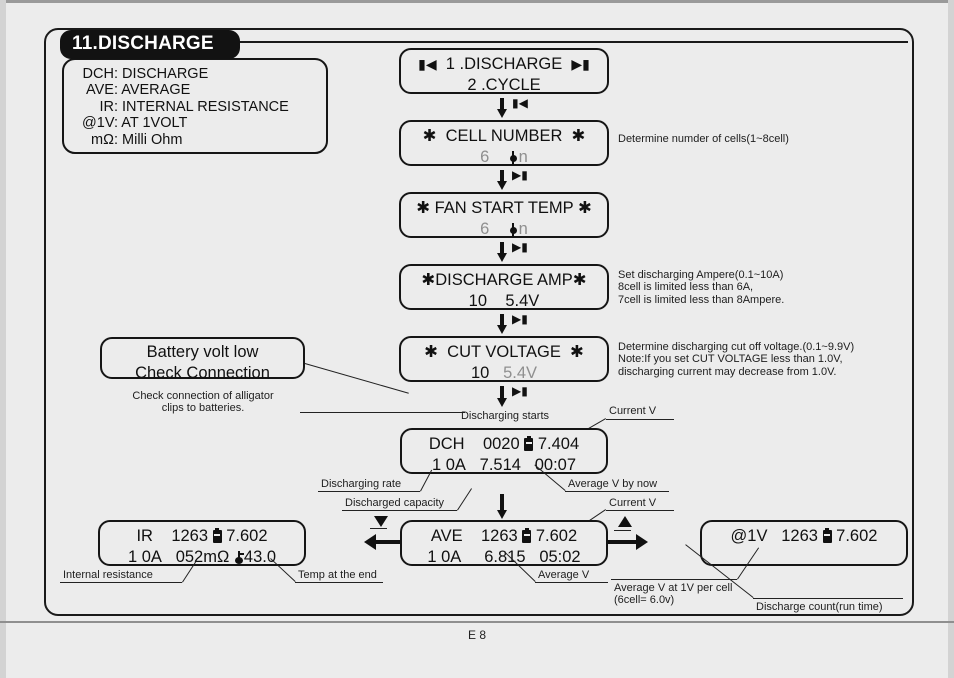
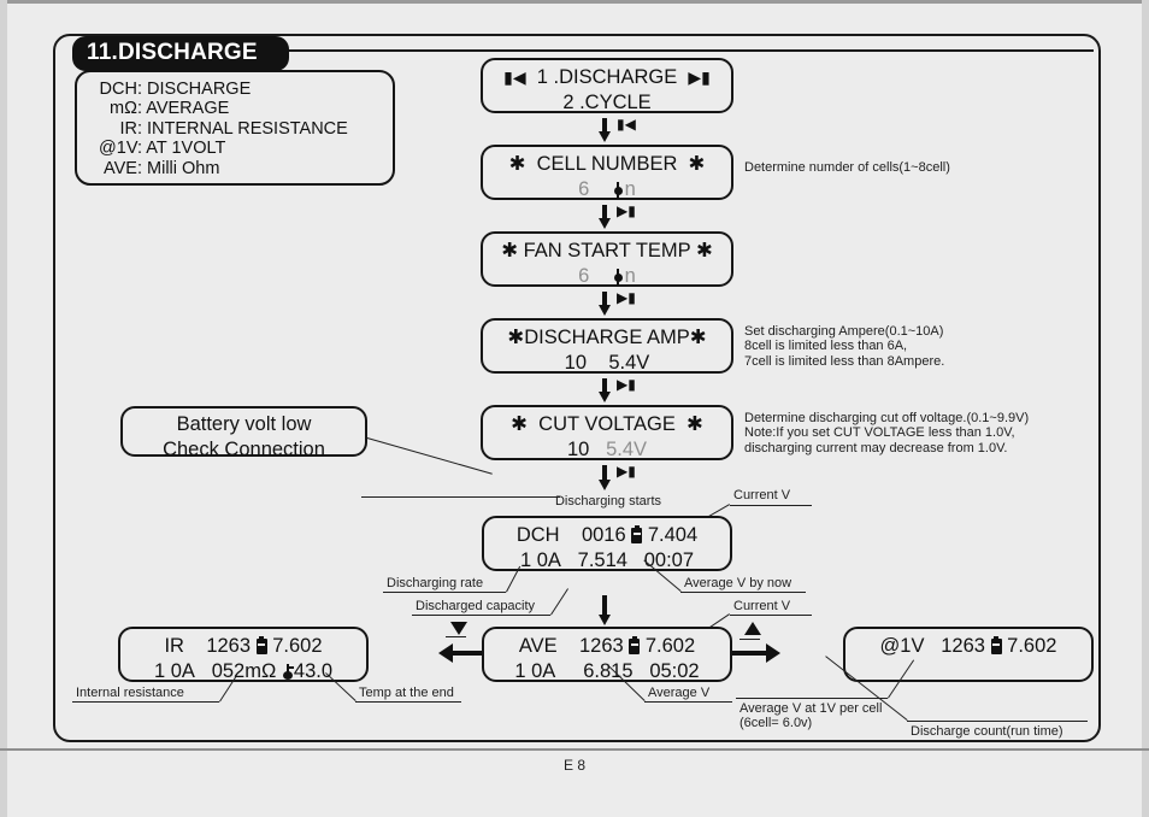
  11.DISCHARGE
  DCH: DISCHARGE
- AVE: AVERAGE
+ mΩ: AVERAGE
  IR: INTERNAL RESISTANCE
  @1V: AT 1VOLT
- mΩ: Milli Ohm
+ AVE: Milli Ohm
  ▮◀ 1 .DISCHARGE ▶▮
  2 .CYCLE
  ▮◀
  ✱ CELL NUMBER ✱
  6 n
  Determine numder of cells(1~8cell)
  ▶▮
  ✱ FAN START TEMP ✱
  6 n
  ▶▮
  ✱DISCHARGE AMP✱
  10 5.4V
  Set discharging Ampere(0.1~10A)
  8cell is limited less than 6A,
  7cell is limited less than 8Ampere.
  ▶▮
  ✱ CUT VOLTAGE ✱
  10 5.4V
  Determine discharging cut off voltage.(0.1~9.9V)
  Note:If you set CUT VOLTAGE less than 1.0V,
  discharging current may decrease from 1.0V.
  ▶▮
  Battery volt low
  Check Connection
- Check connection of alligator
- clips to batteries.
  Discharging starts
  Current V
- DCH 0020 7.404
+ DCH 0016 7.404
  1 0A 7.514 00:07
  Discharging rate
  Average V by now
  Discharged capacity
  Current V
  AVE 1263 7.602
  1 0A 6.815 05:02
  Average V
  IR 1263 7.602
  1 0A 052mΩ 43.0
  Internal resistance
  Temp at the end
  @1V 1263 7.602
  Average V at 1V per cell
  (6cell= 6.0v)
  Discharge count(run time)
  E 8
